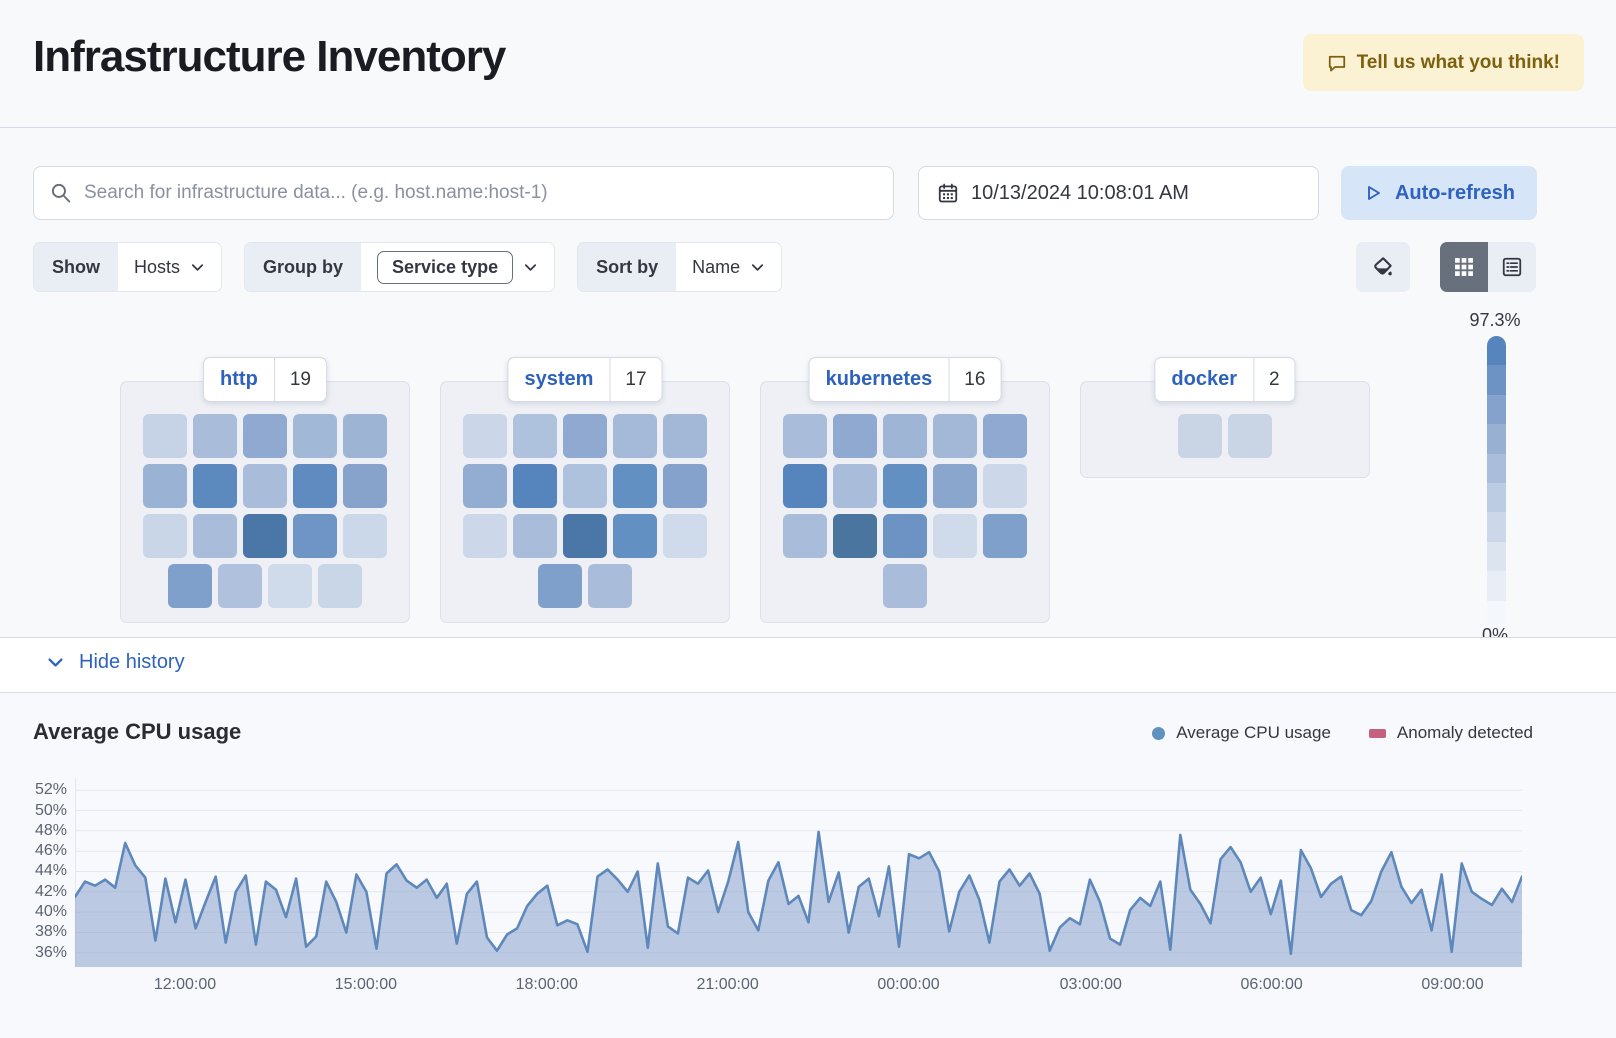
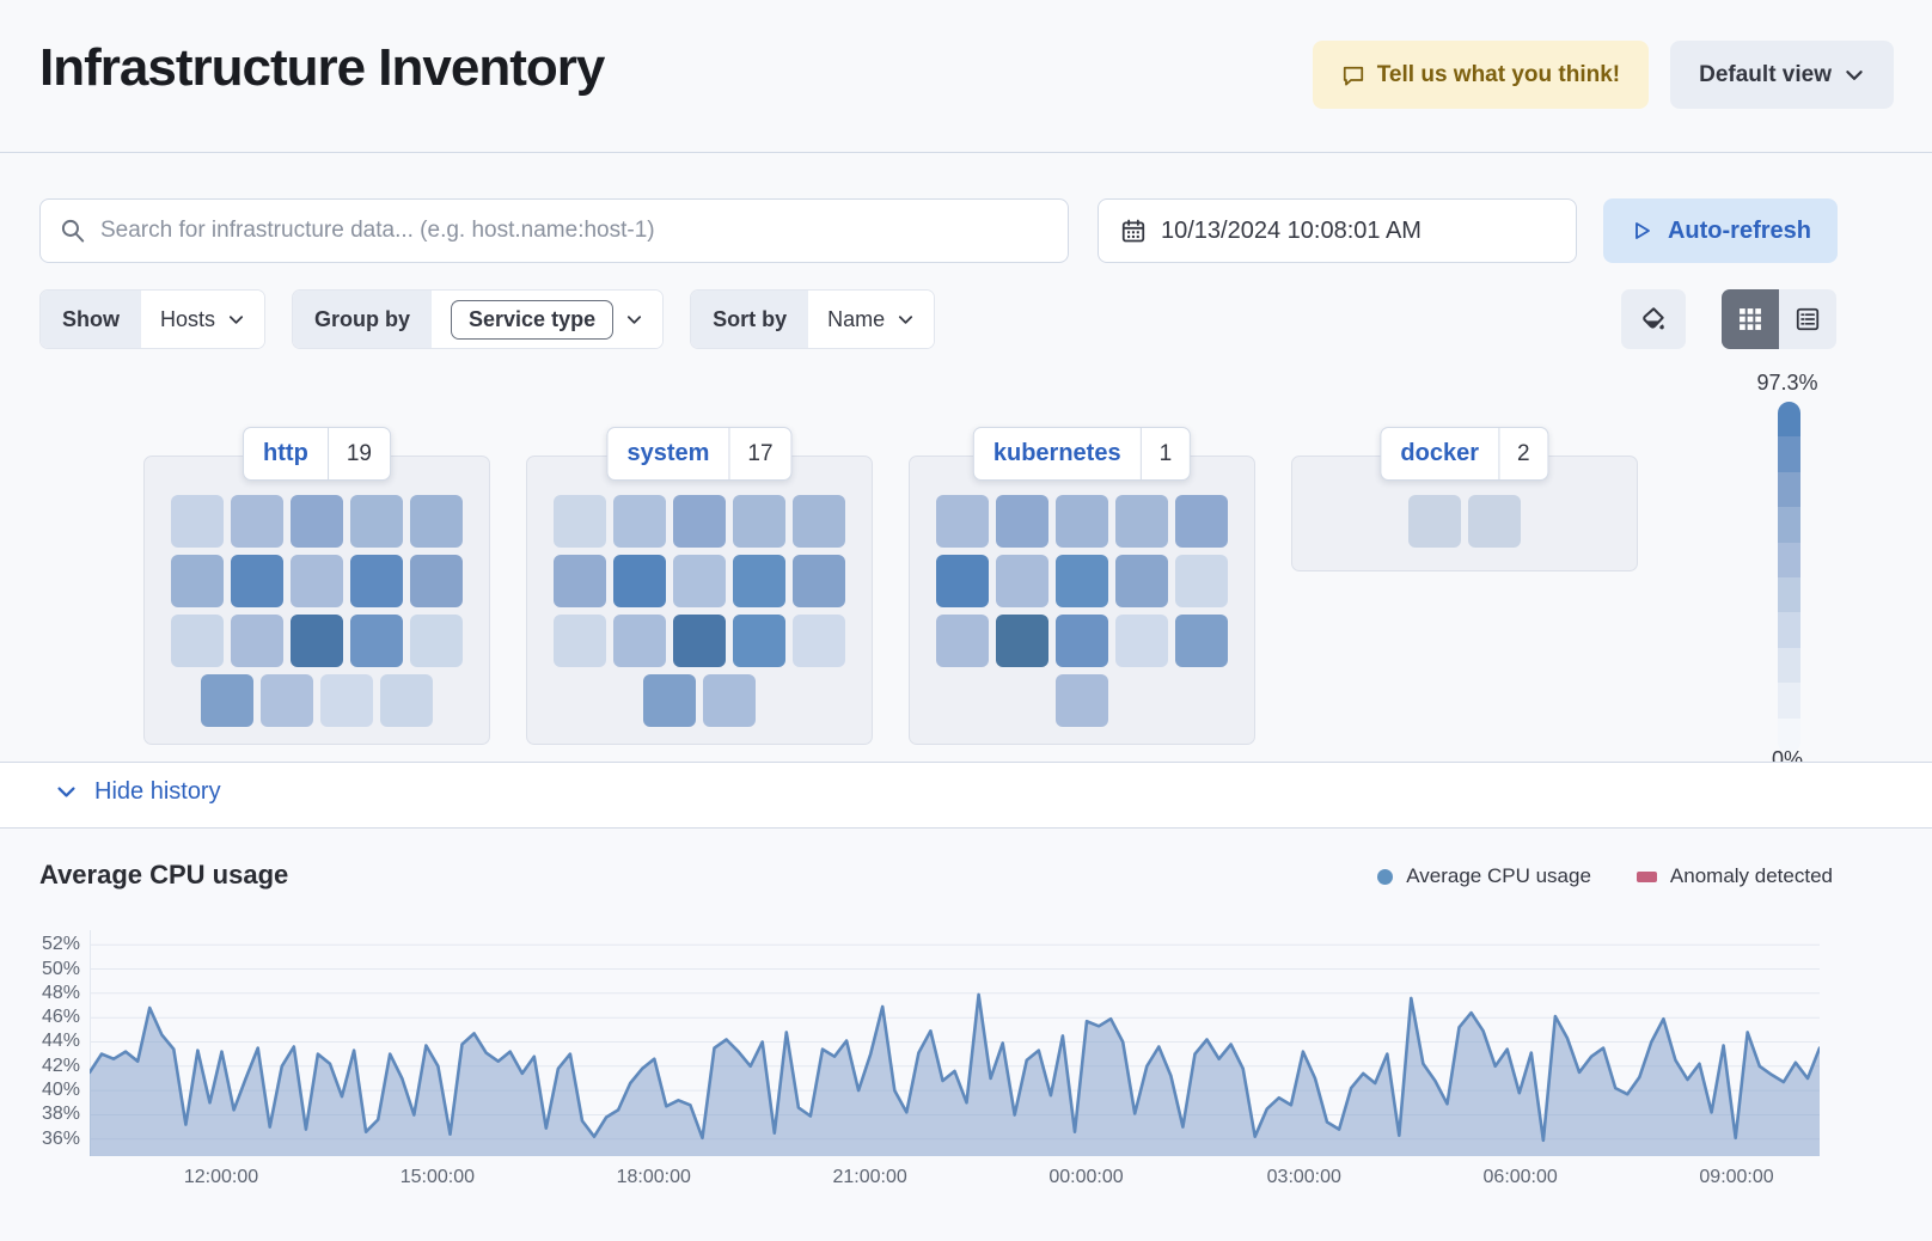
  Infrastructure Inventory
  Tell us what you think!
+ Default view
  Search for infrastructure data... (e.g. host.name:host-1)
  10/13/2024 10:08:01 AM
  Auto-refresh
  Show
  Hosts
  Group by
  Service type
  Sort by
  Name
  http
  19
  system
  17
  kubernetes
- 16
+ 1
  docker
  2
  97.3%
  0%
  Hide history
  Average CPU usage
  Average CPU usage
  Anomaly detected
  52%
  50%
  48%
  46%
  44%
  42%
  40%
  38%
  36%
  12:00:00
  15:00:00
  18:00:00
  21:00:00
  00:00:00
  03:00:00
  06:00:00
  09:00:00
